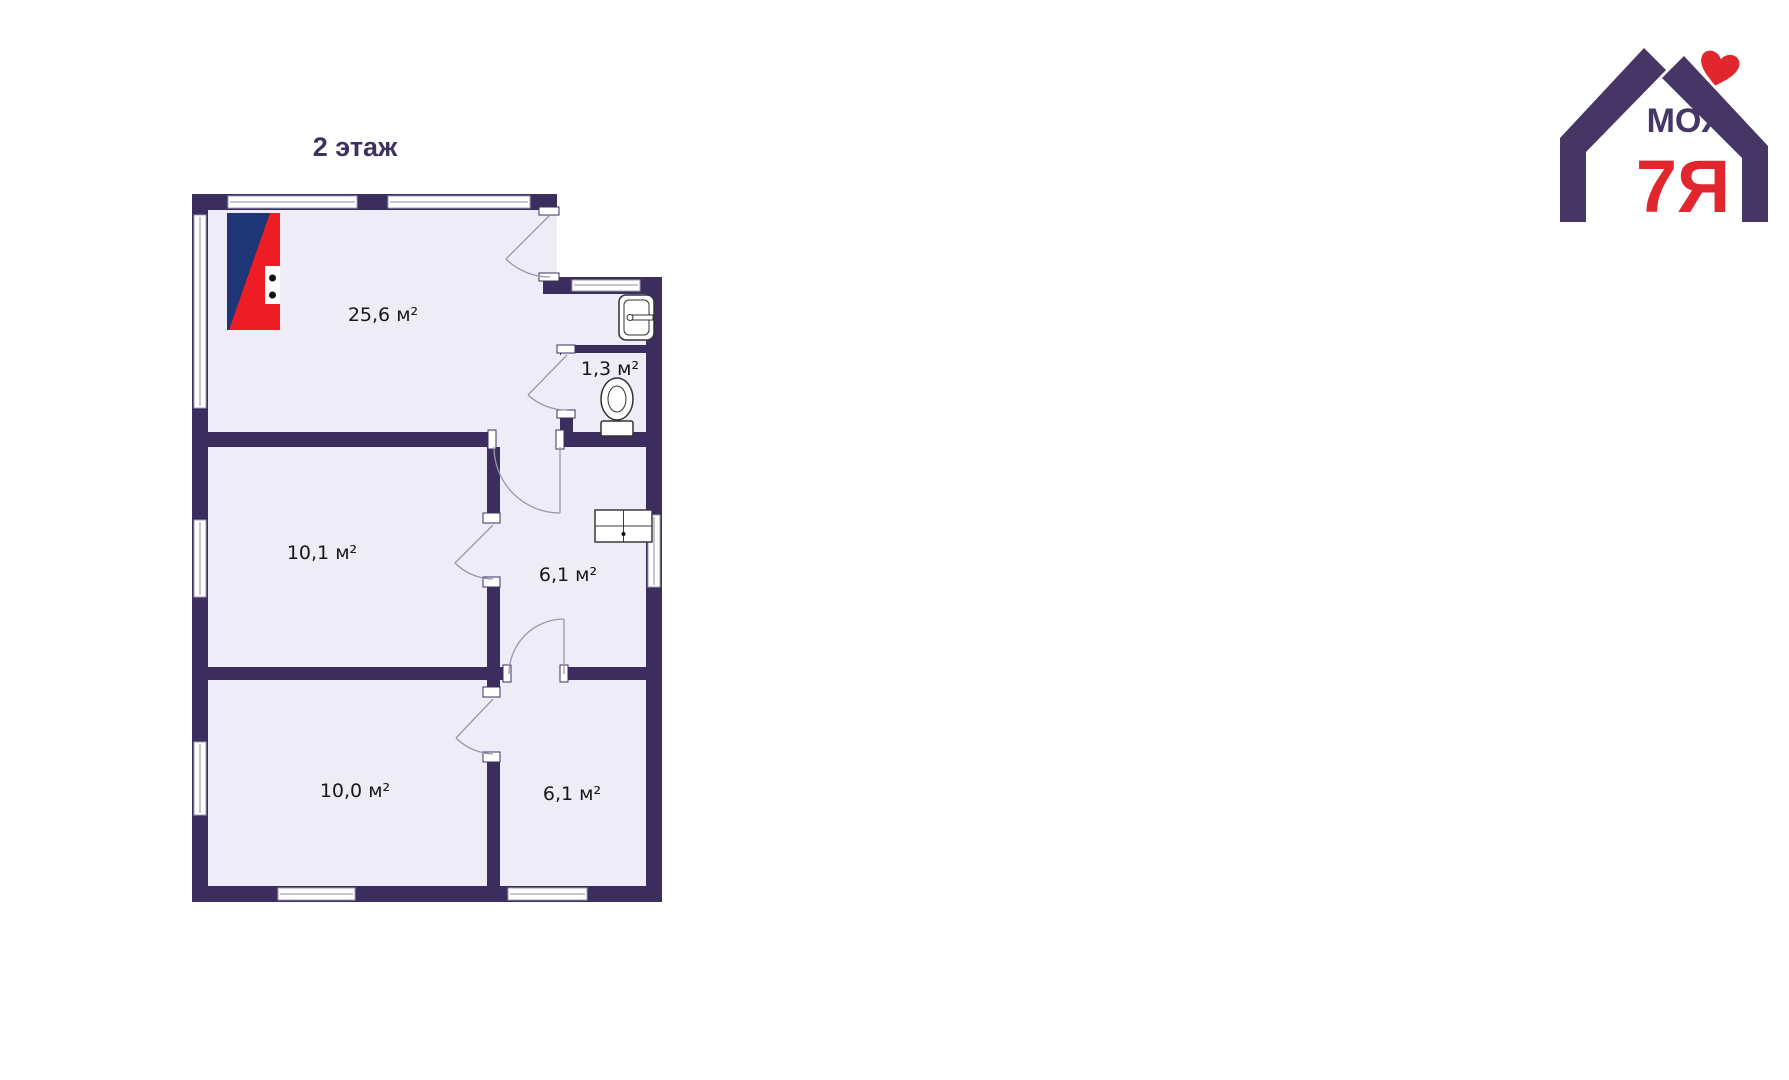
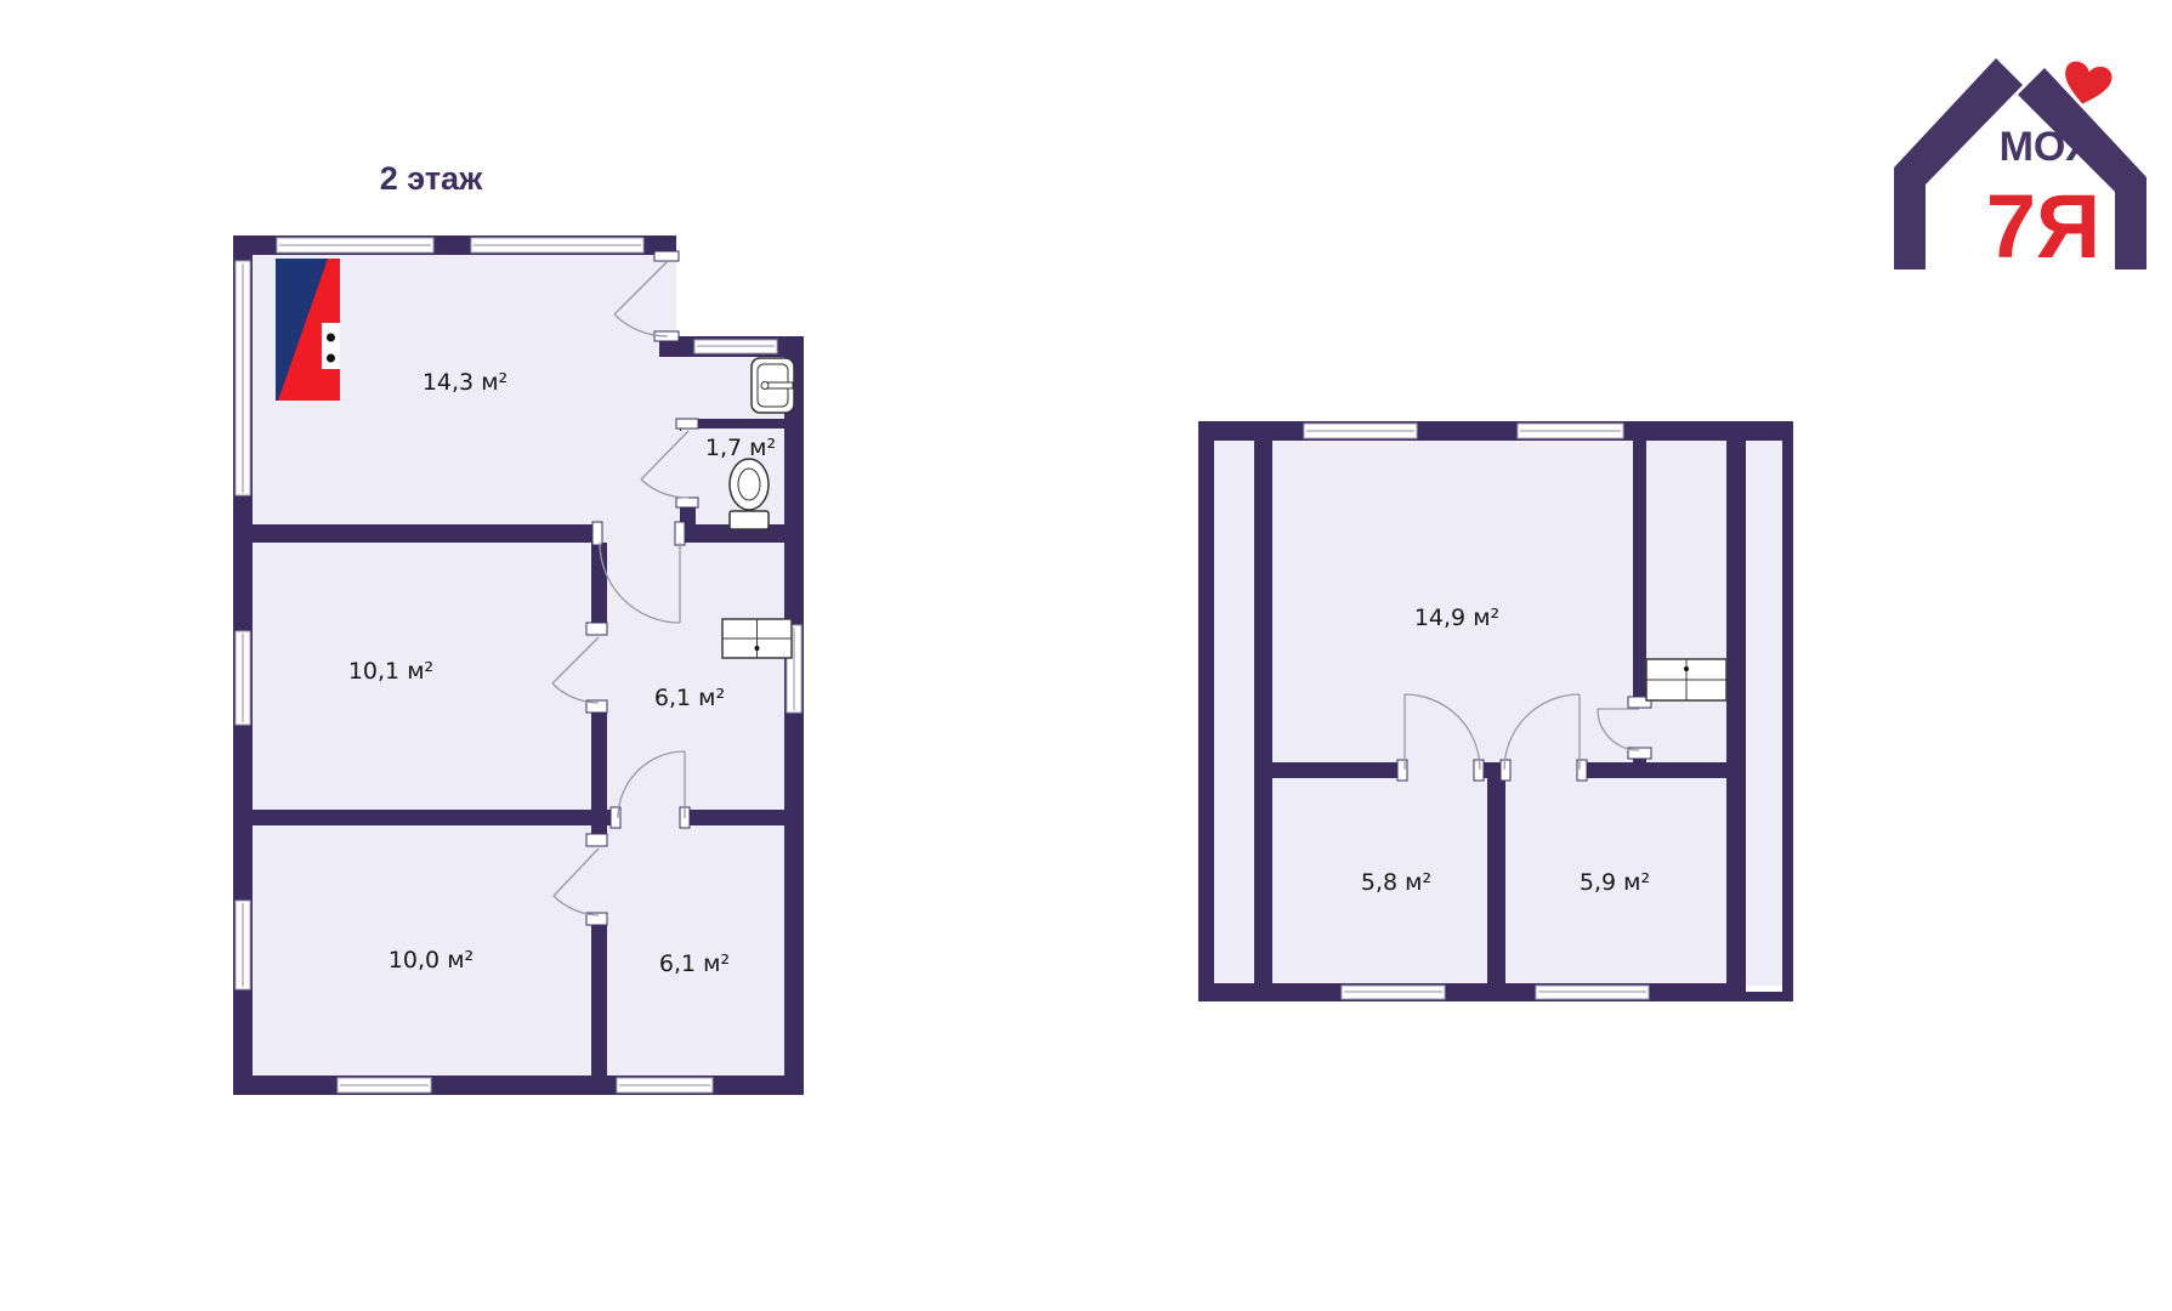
  2 этаж
- 25,6 м²
+ 14,3 м²
- 1,3 м²
+ 1,7 м²
  10,1 м²
  6,1 м²
  10,0 м²
  6,1 м²
+ 14,9 м²
+ 5,8 м²
+ 5,9 м²
  МОЯ
  7Я
